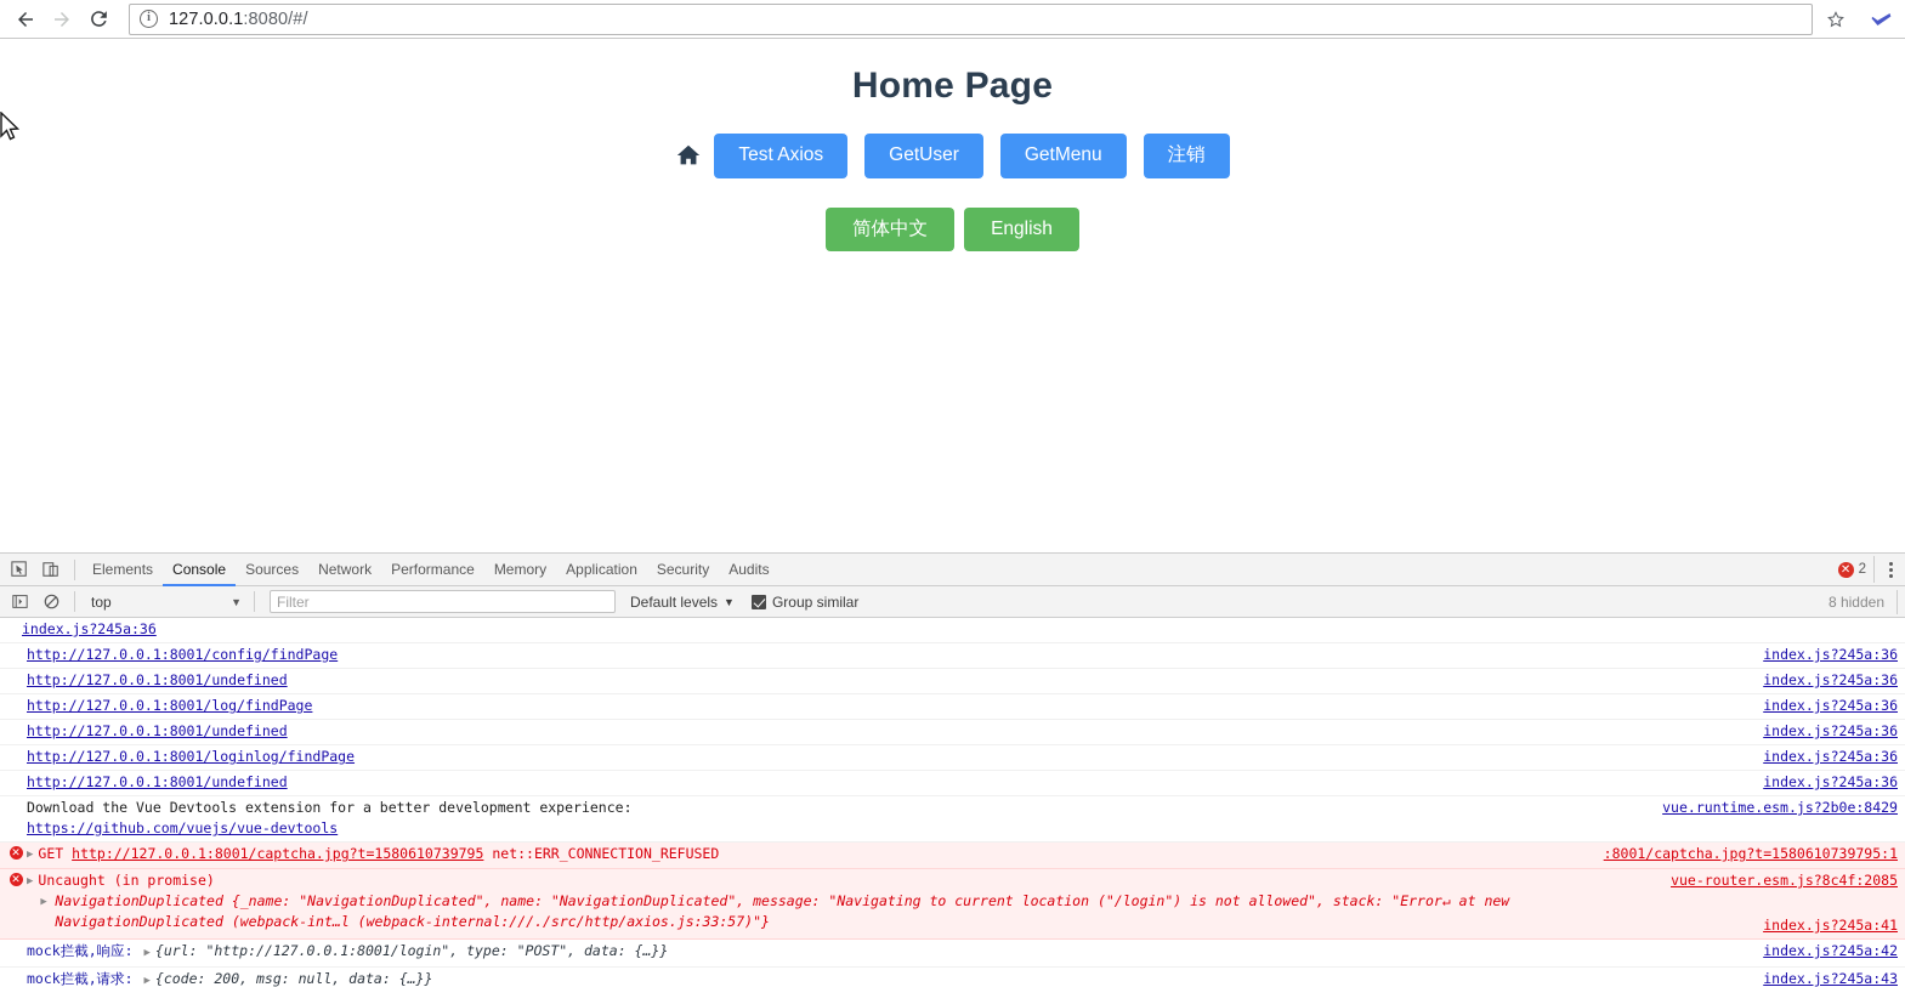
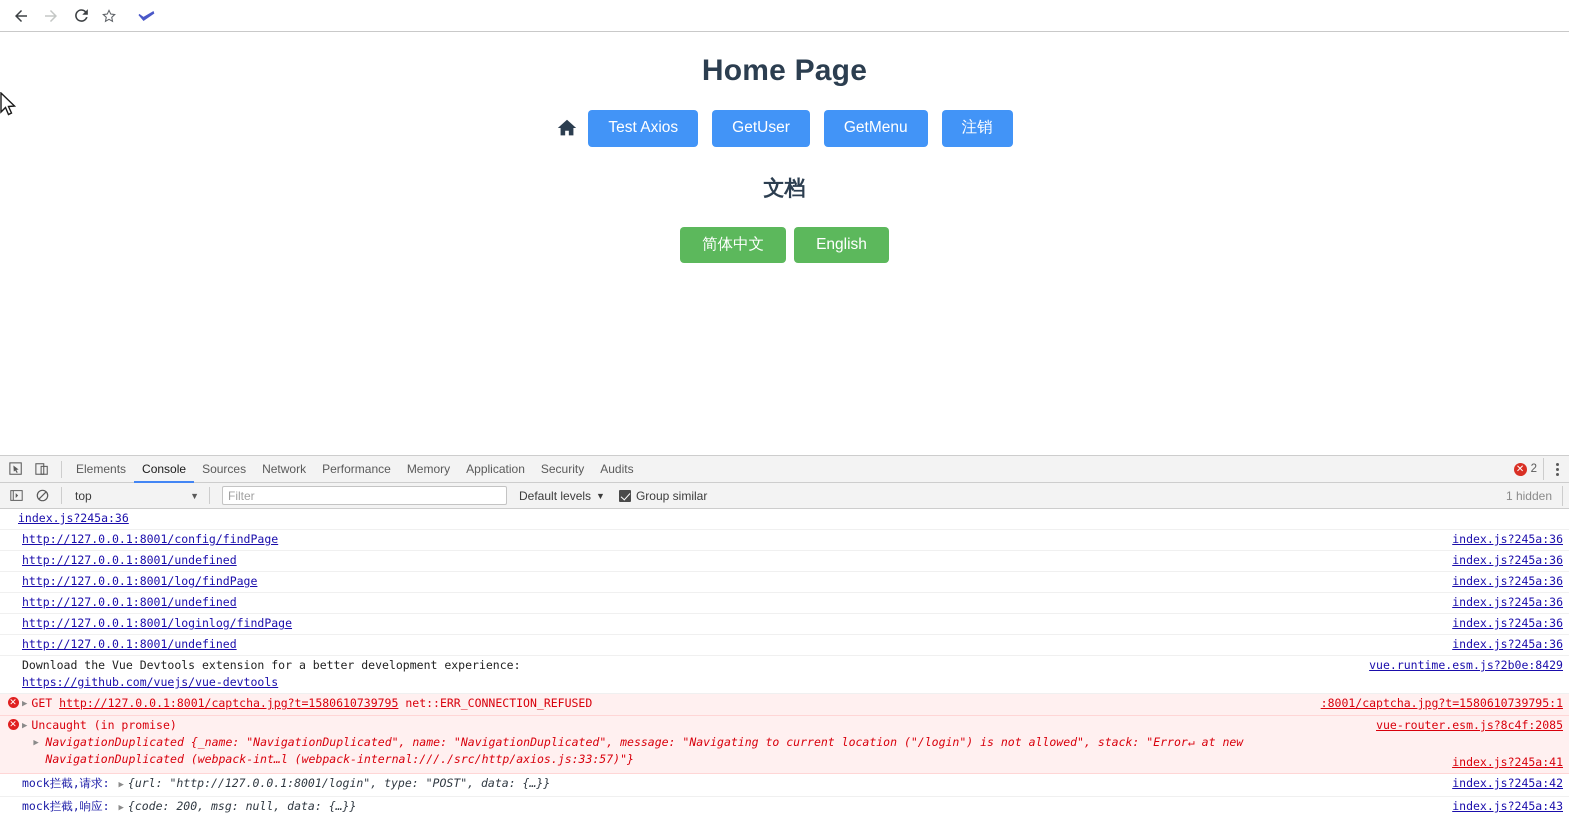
- i
- 127.0.0.1:8080/#/
  Home Page
  Test Axios
  GetUser
  GetMenu
  注销
+ 文档
  简体中文
  English
  Elements
  Console
  Sources
  Network
  Performance
  Memory
  Application
  Security
  Audits
  ✕
  2
  top
  ▼
  Filter
  Default levels
  ▼
  Group similar
- 8 hidden
+ 1 hidden
  index.js?245a:36
  http://127.0.0.1:8001/config/findPage
  index.js?245a:36
  http://127.0.0.1:8001/undefined
  index.js?245a:36
  http://127.0.0.1:8001/log/findPage
  index.js?245a:36
  http://127.0.0.1:8001/undefined
  index.js?245a:36
  http://127.0.0.1:8001/loginlog/findPage
  index.js?245a:36
  http://127.0.0.1:8001/undefined
  index.js?245a:36
  Download the Vue Devtools extension for a better development experience:
  https://github.com/vuejs/vue-devtools
  vue.runtime.esm.js?2b0e:8429
  ✕
  ▶
  GET http://127.0.0.1:8001/captcha.jpg?t=1580610739795 net::ERR_CONNECTION_REFUSED
  :8001/captcha.jpg?t=1580610739795:1
  ✕
  ▶
  Uncaught (in promise)
  ▶
  NavigationDuplicated {_name: "NavigationDuplicated", name: "NavigationDuplicated", message: "Navigating to current location ("/login") is not allowed", stack: "Error↵ at new NavigationDuplicated (webpack-int…l (webpack-internal:///./src/http/axios.js:33:57)"}
  vue-router.esm.js?8c4f:2085
  index.js?245a:41
- mock拦截,响应: ▶ {url: "http://127.0.0.1:8001/login", type: "POST", data: {…}}
+ mock拦截,请求: ▶ {url: "http://127.0.0.1:8001/login", type: "POST", data: {…}}
  index.js?245a:42
- mock拦截,请求: ▶ {code: 200, msg: null, data: {…}}
+ mock拦截,响应: ▶ {code: 200, msg: null, data: {…}}
  index.js?245a:43
